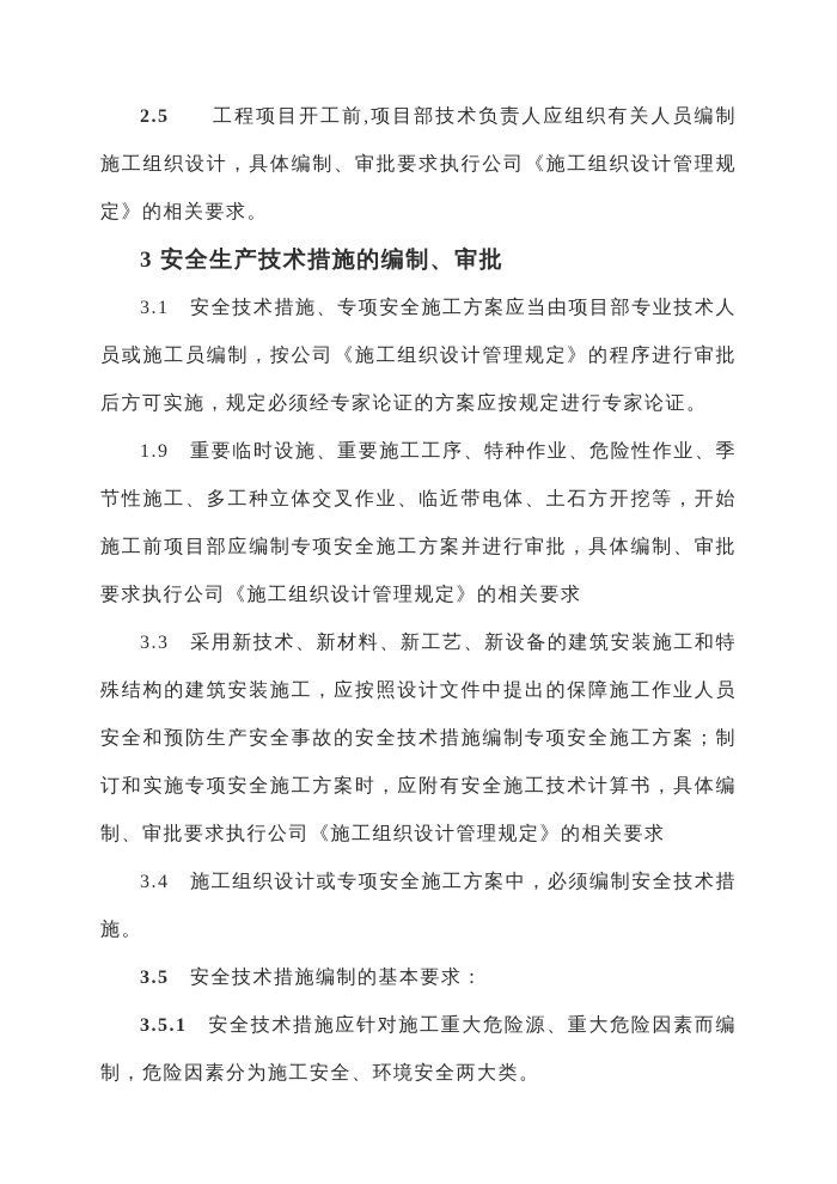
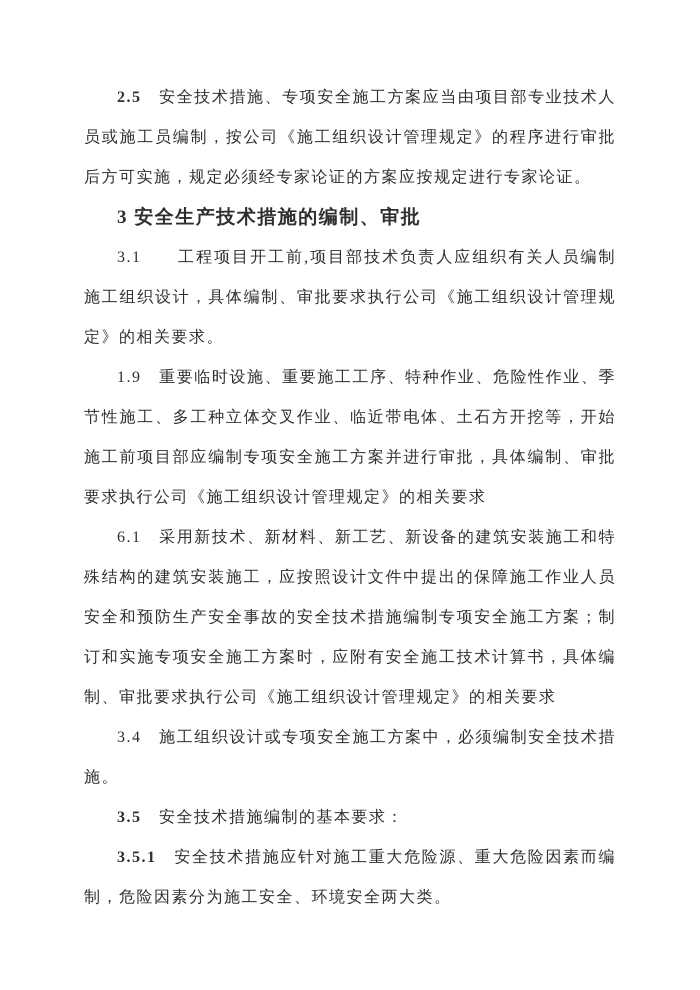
- 2.5 工程项目开工前,项目部技术负责人应组织有关人员编制施工组织设计，具体编制、审批要求执行公司《施工组织设计管理规定》的相关要求。
+ 2.5 安全技术措施、专项安全施工方案应当由项目部专业技术人员或施工员编制，按公司《施工组织设计管理规定》的程序进行审批后方可实施，规定必须经专家论证的方案应按规定进行专家论证。
  3 安全生产技术措施的编制、审批
- 3.1 安全技术措施、专项安全施工方案应当由项目部专业技术人员或施工员编制，按公司《施工组织设计管理规定》的程序进行审批后方可实施，规定必须经专家论证的方案应按规定进行专家论证。
+ 3.1 工程项目开工前,项目部技术负责人应组织有关人员编制施工组织设计，具体编制、审批要求执行公司《施工组织设计管理规定》的相关要求。
  1.9 重要临时设施、重要施工工序、特种作业、危险性作业、季节性施工、多工种立体交叉作业、临近带电体、土石方开挖等，开始施工前项目部应编制专项安全施工方案并进行审批，具体编制、审批要求执行公司《施工组织设计管理规定》的相关要求
- 3.3 采用新技术、新材料、新工艺、新设备的建筑安装施工和特殊结构的建筑安装施工，应按照设计文件中提出的保障施工作业人员安全和预防生产安全事故的安全技术措施编制专项安全施工方案；制订和实施专项安全施工方案时，应附有安全施工技术计算书，具体编制、审批要求执行公司《施工组织设计管理规定》的相关要求
+ 6.1 采用新技术、新材料、新工艺、新设备的建筑安装施工和特殊结构的建筑安装施工，应按照设计文件中提出的保障施工作业人员安全和预防生产安全事故的安全技术措施编制专项安全施工方案；制订和实施专项安全施工方案时，应附有安全施工技术计算书，具体编制、审批要求执行公司《施工组织设计管理规定》的相关要求
  3.4 施工组织设计或专项安全施工方案中，必须编制安全技术措施。
  3.5 安全技术措施编制的基本要求：
  3.5.1 安全技术措施应针对施工重大危险源、重大危险因素而编制，危险因素分为施工安全、环境安全两大类。
